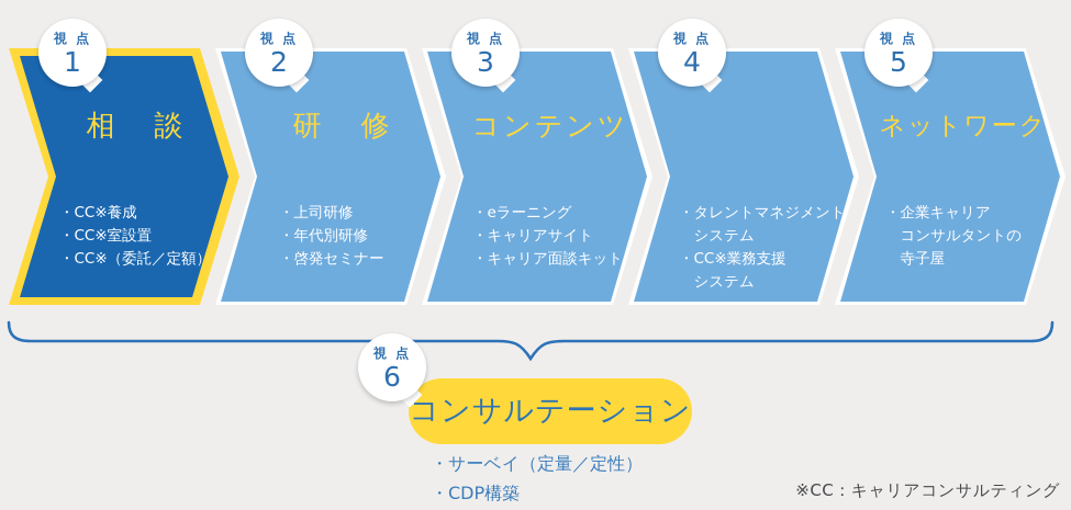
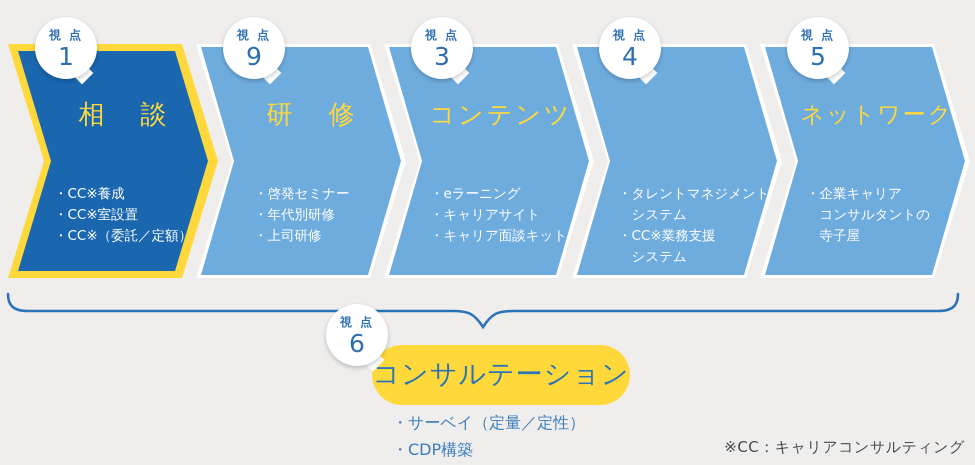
  相 談
  ・CC※養成
  ・CC※室設置
  ・CC※（委託／定額）
  研 修
- ・上司研修
+ ・啓発セミナー
  ・年代別研修
- ・啓発セミナー
+ ・上司研修
  コンテンツ
  ・eラーニング
  ・キャリアサイト
  ・キャリア面談キット
  ・タレントマネジメント
  システム
  ・CC※業務支援
  システム
  ネットワーク
  ・企業キャリア
  コンサルタントの
  寺子屋
  視 点
  1
  視 点
- 2
+ 9
  視 点
  3
  視 点
  4
  視 点
  5
  視 点
  6
  コンサルテーション
  ・サーベイ（定量／定性）
  ・CDP構築
  ※CC：キャリアコンサルティング
